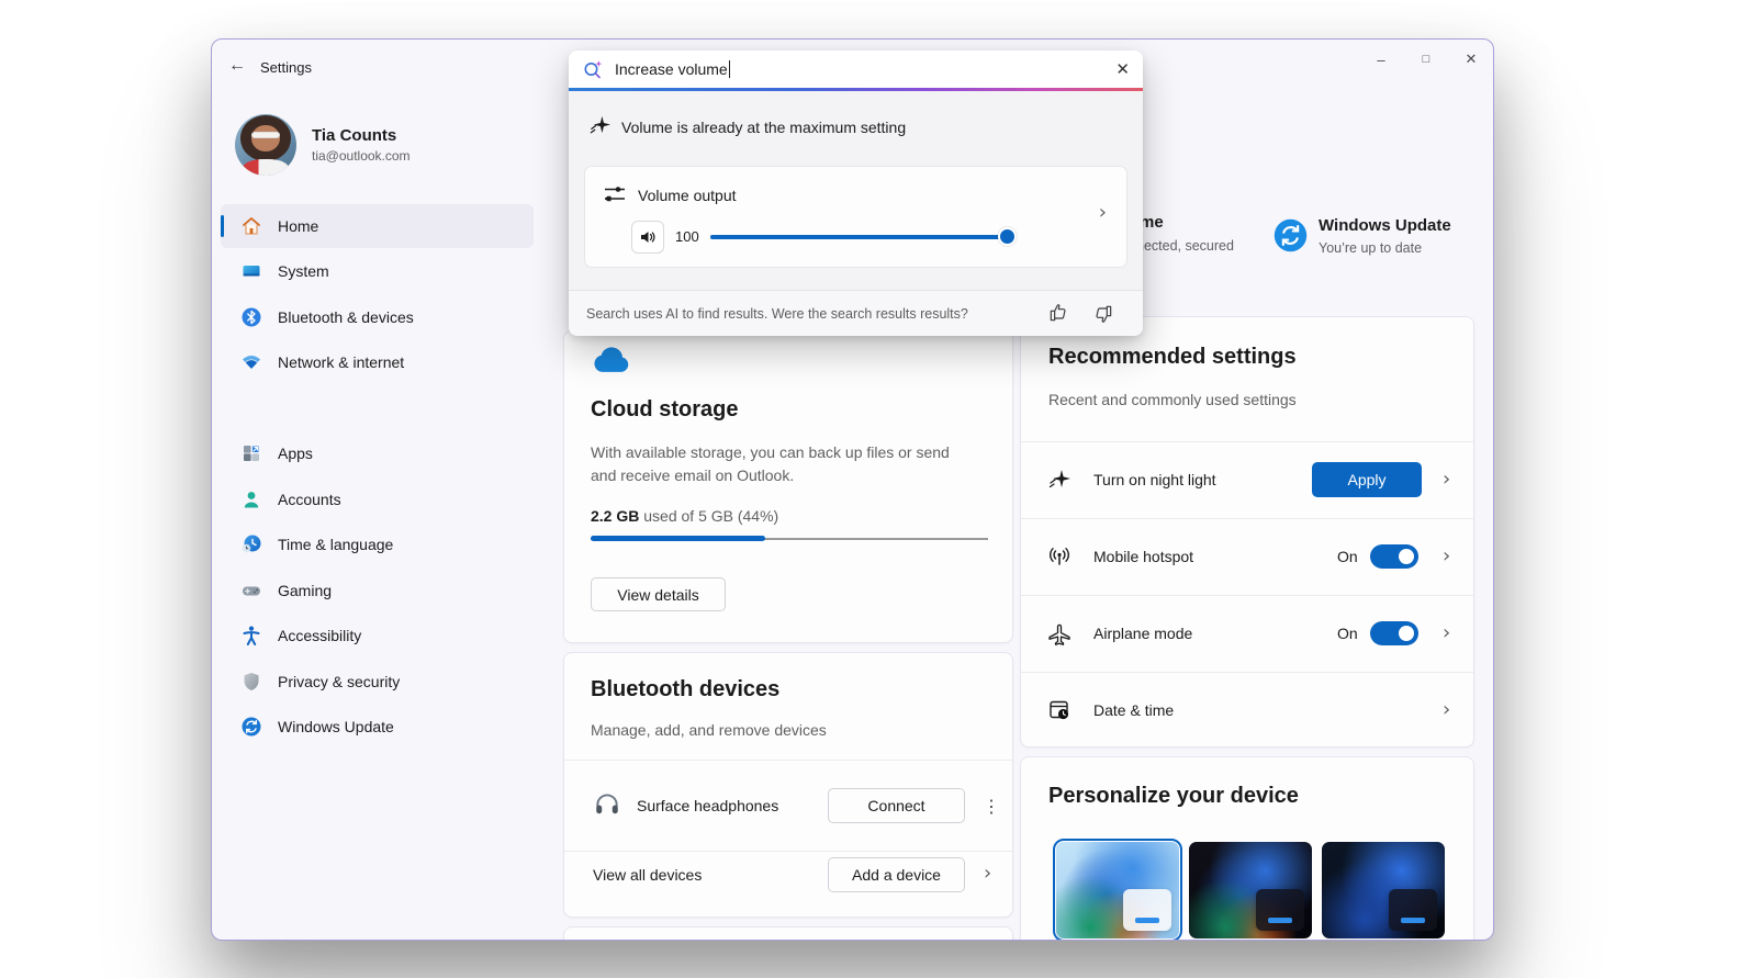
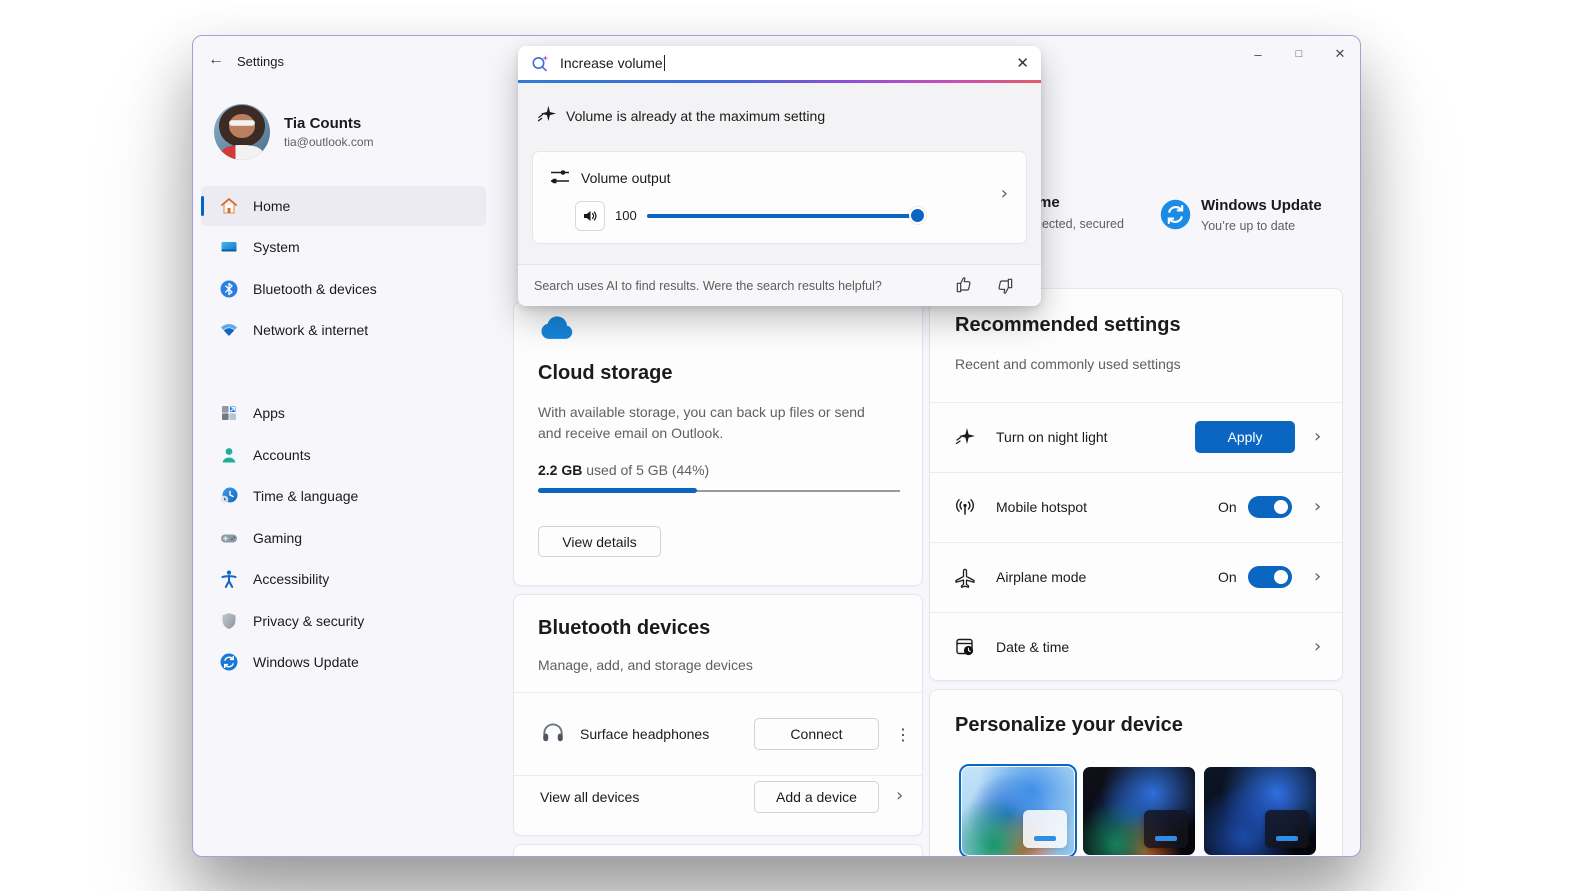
  ←
  Settings
  –
  □
  ✕
  Tia Counts
  tia@outlook.com
  Home
  System
  Bluetooth & devices
  Network & internet
  Apps
  Accounts
  Time & language
  Gaming
  Accessibility
  Privacy & security
  Windows Update
  me
  ected, secured
  Windows Update
  You’re up to date
  Cloud storage
  With available storage, you can back up files or send and receive email on Outlook.
  2.2 GB used of 5 GB (44%)
  View details
  Bluetooth devices
- Manage, add, and remove devices
+ Manage, add, and storage devices
  Surface headphones
  Connect
  ⋮
  View all devices
  Add a device
  ›
  Recommended settings
  Recent and commonly used settings
  Turn on night light
  Apply
  ›
  Mobile hotspot
  On
  ›
  Airplane mode
  On
  ›
  Date & time
  ›
  Personalize your device
  Increase volume
  ✕
  Volume is already at the maximum setting
  Volume output
  ›
  100
- Search uses AI to find results. Were the search results results?
+ Search uses AI to find results. Were the search results helpful?
